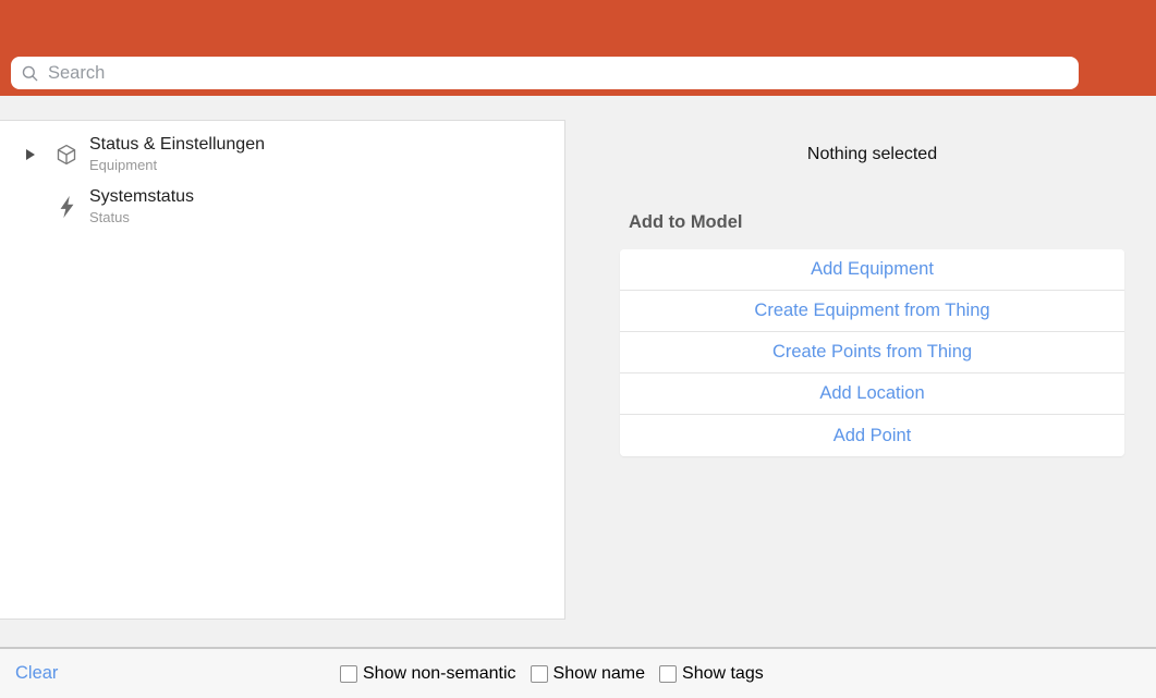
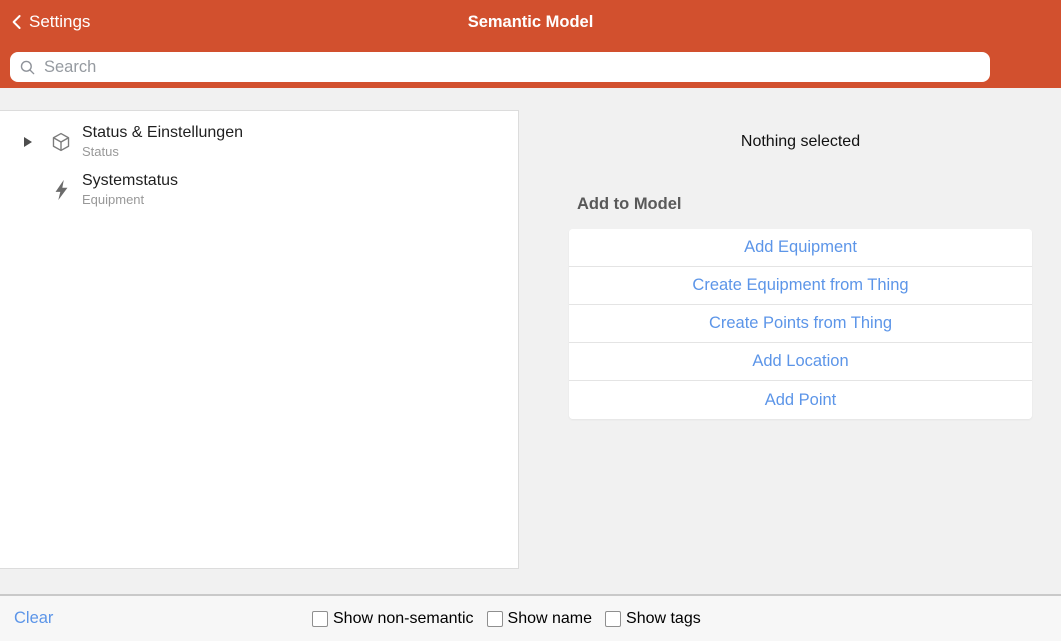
+ Settings
+ Semantic Model
  Search
  Status & Einstellungen
- Equipment
+ Status
  Systemstatus
- Status
+ Equipment
  Nothing selected
  Add to Model
  Add Equipment
  Create Equipment from Thing
  Create Points from Thing
  Add Location
  Add Point
  Clear
  Show non-semantic
  Show name
  Show tags
